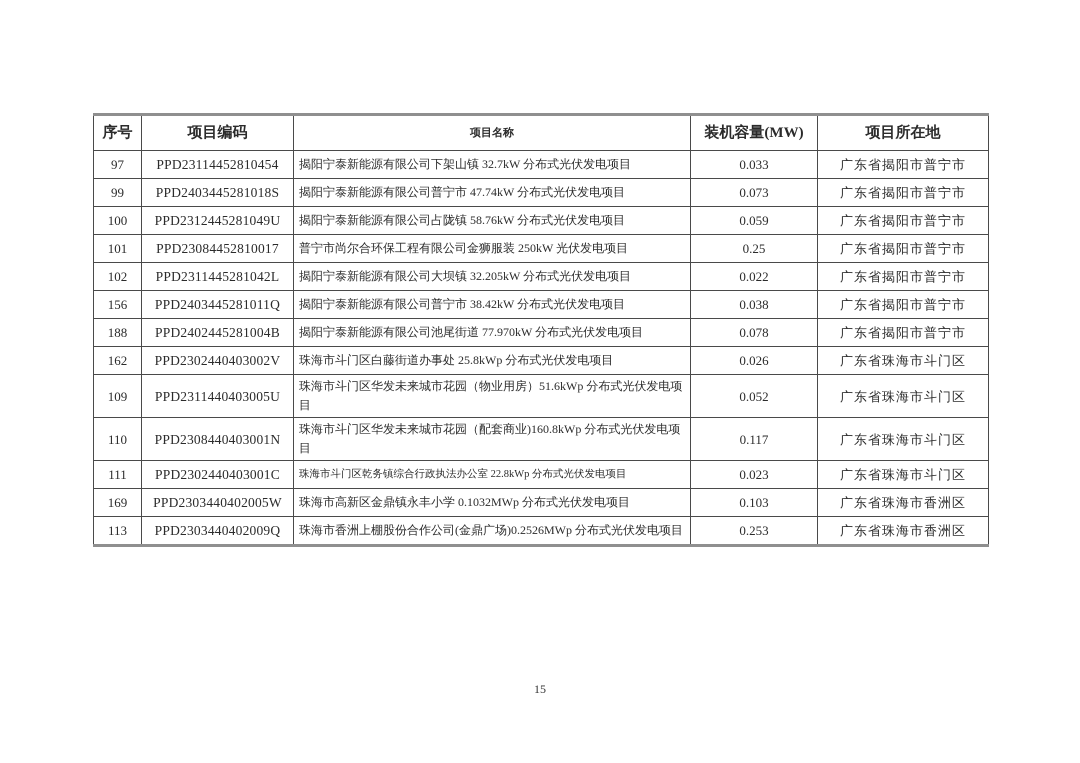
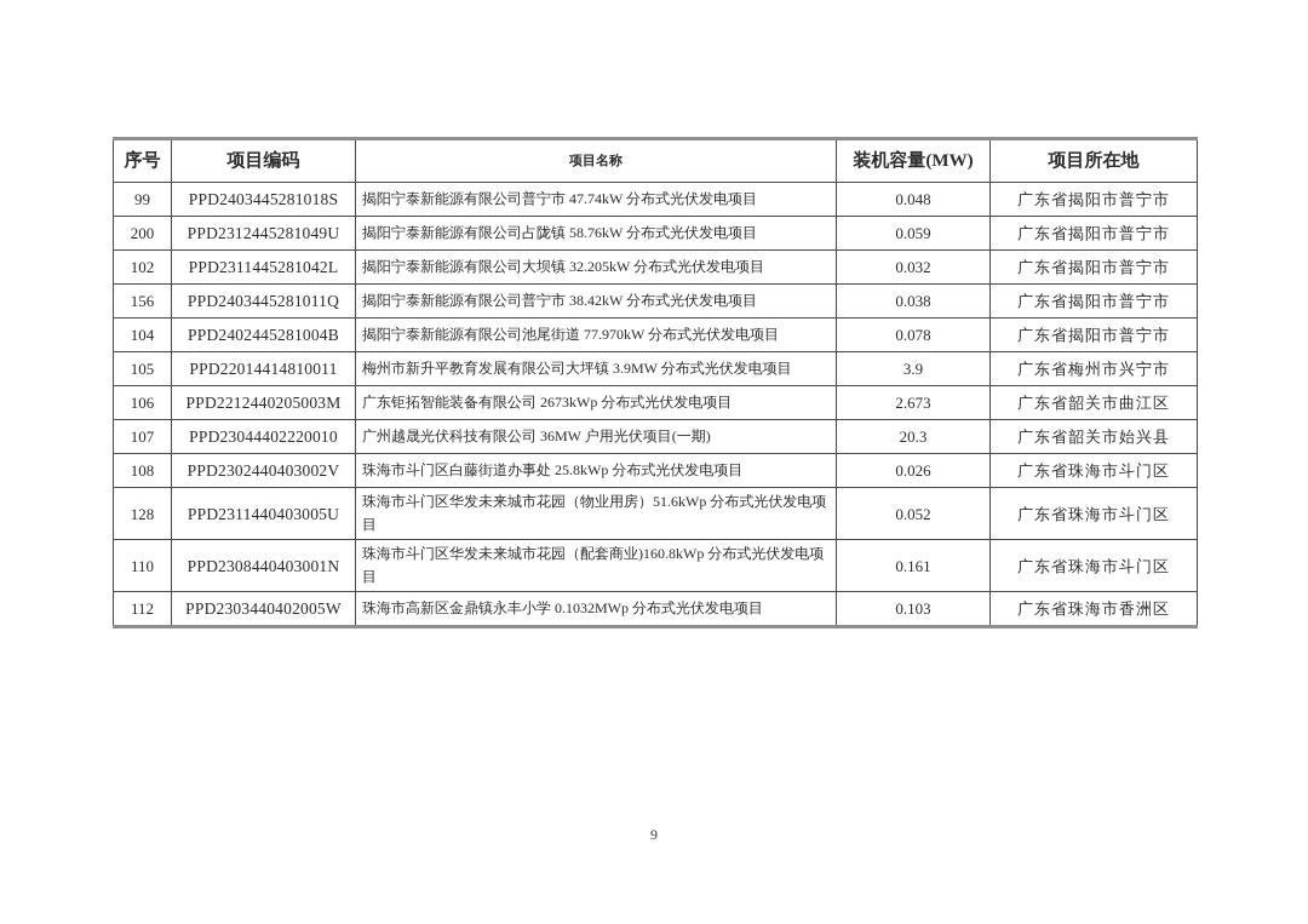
  序号	项目编码	项目名称	装机容量(MW)	项目所在地
- 97	PPD23114452810454	揭阳宁泰新能源有限公司下架山镇 32.7kW 分布式光伏发电项目	0.033	广东省揭阳市普宁市
- 99	PPD2403445281018S	揭阳宁泰新能源有限公司普宁市 47.74kW 分布式光伏发电项目	0.073	广东省揭阳市普宁市
+ 99	PPD2403445281018S	揭阳宁泰新能源有限公司普宁市 47.74kW 分布式光伏发电项目	0.048	广东省揭阳市普宁市
- 100	PPD2312445281049U	揭阳宁泰新能源有限公司占陇镇 58.76kW 分布式光伏发电项目	0.059	广东省揭阳市普宁市
+ 200	PPD2312445281049U	揭阳宁泰新能源有限公司占陇镇 58.76kW 分布式光伏发电项目	0.059	广东省揭阳市普宁市
- 101	PPD23084452810017	普宁市尚尔合环保工程有限公司金狮服装 250kW 光伏发电项目	0.25	广东省揭阳市普宁市
- 102	PPD2311445281042L	揭阳宁泰新能源有限公司大坝镇 32.205kW 分布式光伏发电项目	0.022	广东省揭阳市普宁市
+ 102	PPD2311445281042L	揭阳宁泰新能源有限公司大坝镇 32.205kW 分布式光伏发电项目	0.032	广东省揭阳市普宁市
  156	PPD2403445281011Q	揭阳宁泰新能源有限公司普宁市 38.42kW 分布式光伏发电项目	0.038	广东省揭阳市普宁市
- 188	PPD2402445281004B	揭阳宁泰新能源有限公司池尾街道 77.970kW 分布式光伏发电项目	0.078	广东省揭阳市普宁市
+ 104	PPD2402445281004B	揭阳宁泰新能源有限公司池尾街道 77.970kW 分布式光伏发电项目	0.078	广东省揭阳市普宁市
+ 105	PPD22014414810011	梅州市新升平教育发展有限公司大坪镇 3.9MW 分布式光伏发电项目	3.9	广东省梅州市兴宁市
+ 106	PPD2212440205003M	广东钜拓智能装备有限公司 2673kWp 分布式光伏发电项目	2.673	广东省韶关市曲江区
+ 107	PPD23044402220010	广州越晟光伏科技有限公司 36MW 户用光伏项目(一期)	20.3	广东省韶关市始兴县
- 162	PPD2302440403002V	珠海市斗门区白藤街道办事处 25.8kWp 分布式光伏发电项目	0.026	广东省珠海市斗门区
+ 108	PPD2302440403002V	珠海市斗门区白藤街道办事处 25.8kWp 分布式光伏发电项目	0.026	广东省珠海市斗门区
- 109	PPD2311440403005U	珠海市斗门区华发未来城市花园（物业用房）51.6kWp 分布式光伏发电项目	0.052	广东省珠海市斗门区
+ 128	PPD2311440403005U	珠海市斗门区华发未来城市花园（物业用房）51.6kWp 分布式光伏发电项目	0.052	广东省珠海市斗门区
- 110	PPD2308440403001N	珠海市斗门区华发未来城市花园（配套商业)160.8kWp 分布式光伏发电项目	0.117	广东省珠海市斗门区
+ 110	PPD2308440403001N	珠海市斗门区华发未来城市花园（配套商业)160.8kWp 分布式光伏发电项目	0.161	广东省珠海市斗门区
- 111	PPD2302440403001C	珠海市斗门区乾务镇综合行政执法办公室 22.8kWp 分布式光伏发电项目	0.023	广东省珠海市斗门区
- 169	PPD2303440402005W	珠海市高新区金鼎镇永丰小学 0.1032MWp 分布式光伏发电项目	0.103	广东省珠海市香洲区
+ 112	PPD2303440402005W	珠海市高新区金鼎镇永丰小学 0.1032MWp 分布式光伏发电项目	0.103	广东省珠海市香洲区
- 113	PPD2303440402009Q	珠海市香洲上棚股份合作公司(金鼎广场)0.2526MWp 分布式光伏发电项目	0.253	广东省珠海市香洲区
- 15
+ 9
